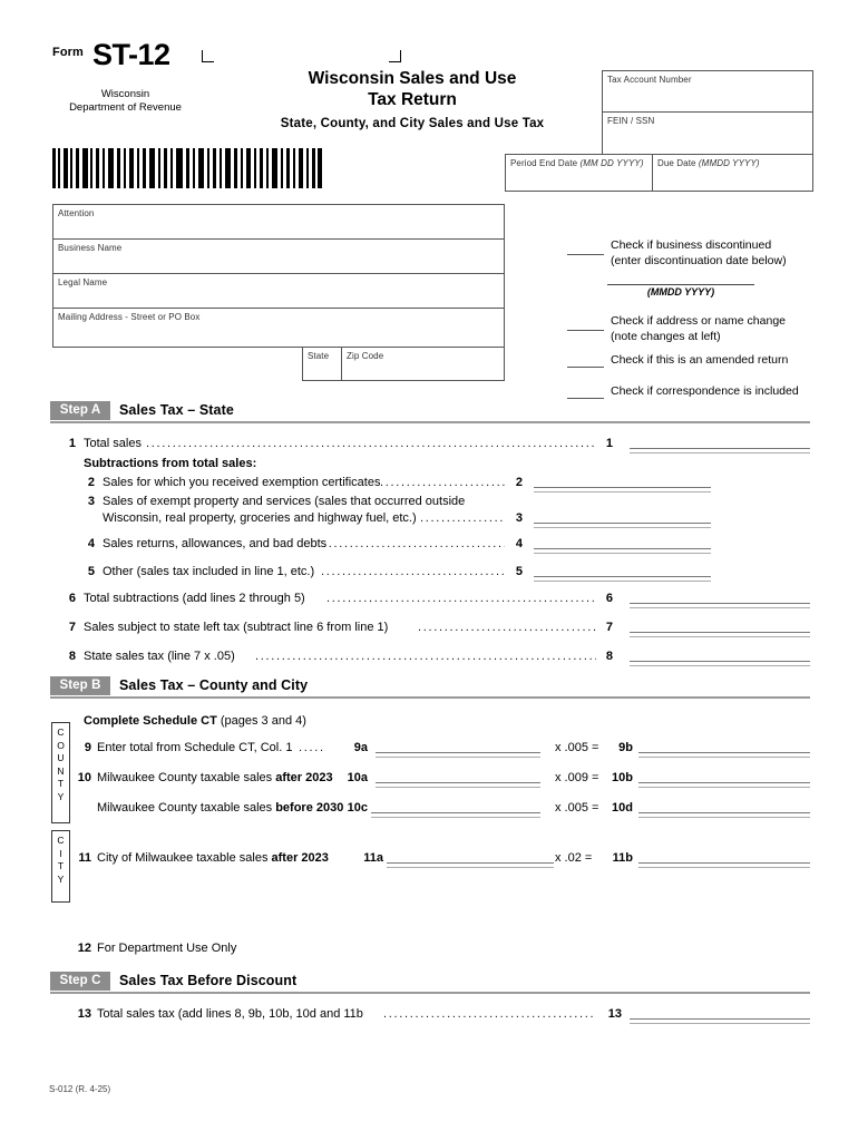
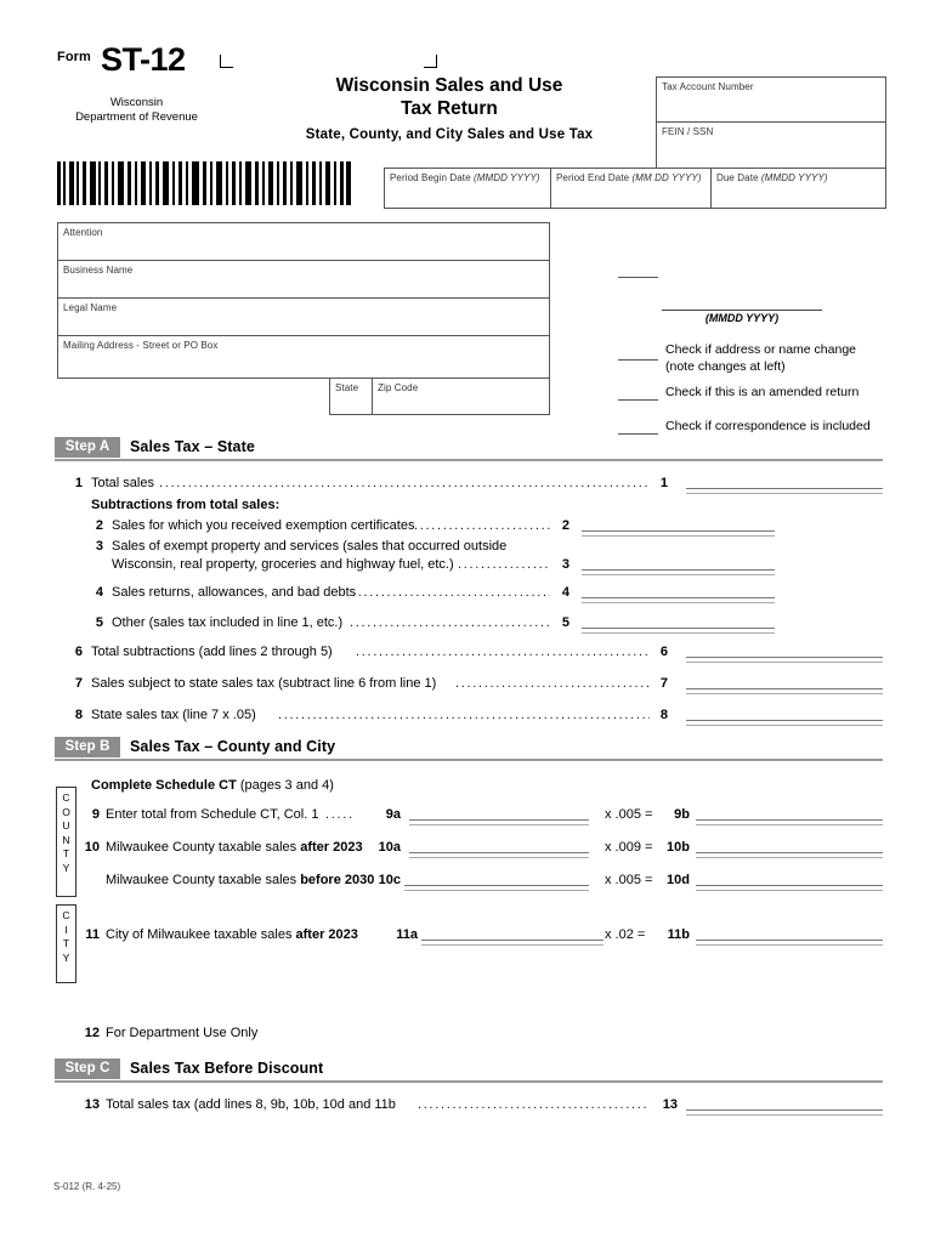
  Form
  ST-12
  Wisconsin
  Department of Revenue
  Wisconsin Sales and Use
  Tax Return
  State, County, and City Sales and Use Tax
  Tax Account Number
  FEIN / SSN
+ Period Begin Date (MMDD YYYY)
  Period End Date (MM DD YYYY)
  Due Date (MMDD YYYY)
  Attention
  Business Name
  Legal Name
  Mailing Address - Street or PO Box
  State
  Zip Code
- Check if business discontinued
- (enter discontinuation date below)
  (MMDD YYYY)
  Check if address or name change
  (note changes at left)
  Check if this is an amended return
  Check if correspondence is included
  Step A
  Sales Tax – State
  1
  Total sales
  .....................................................................................
  1
  Subtractions from total sales:
  2
  Sales for which you received exemption certificates
  ........................
  2
  3
  Sales of exempt property and services (sales that occurred outside
  Wisconsin, real property, groceries and highway fuel, etc.)
  ................
  3
  4
  Sales returns, allowances, and bad debts
  ..................................
  4
  5
  Other (sales tax included in line 1, etc.)
  ...................................
  5
  6
  Total subtractions (add lines 2 through 5)
  ...................................................
  6
  7
- Sales subject to state left tax (subtract line 6 from line 1)
+ Sales subject to state sales tax (subtract line 6 from line 1)
  ..................................
  7
  8
  State sales tax (line 7 x .05)
  ................................................................
  8
  Step B
  Sales Tax – County and City
  Complete Schedule CT (pages 3 and 4)
  C
  O
  U
  N
  T
  Y
  9
  Enter total from Schedule CT, Col. 1
  .....
  9a
  x .005 =
  9b
  10
  Milwaukee County taxable sales after 2023
  10a
  x .009 =
  10b
  Milwaukee County taxable sales before 2030
  10c
  x .005 =
  10d
  C
  I
  T
  Y
  11
  City of Milwaukee taxable sales after 2023
  11a
  x .02 =
  11b
  12
  For Department Use Only
  Step C
  Sales Tax Before Discount
  13
  Total sales tax (add lines 8, 9b, 10b, 10d and 11b
  ........................................
  13
  S-012 (R. 4-25)
